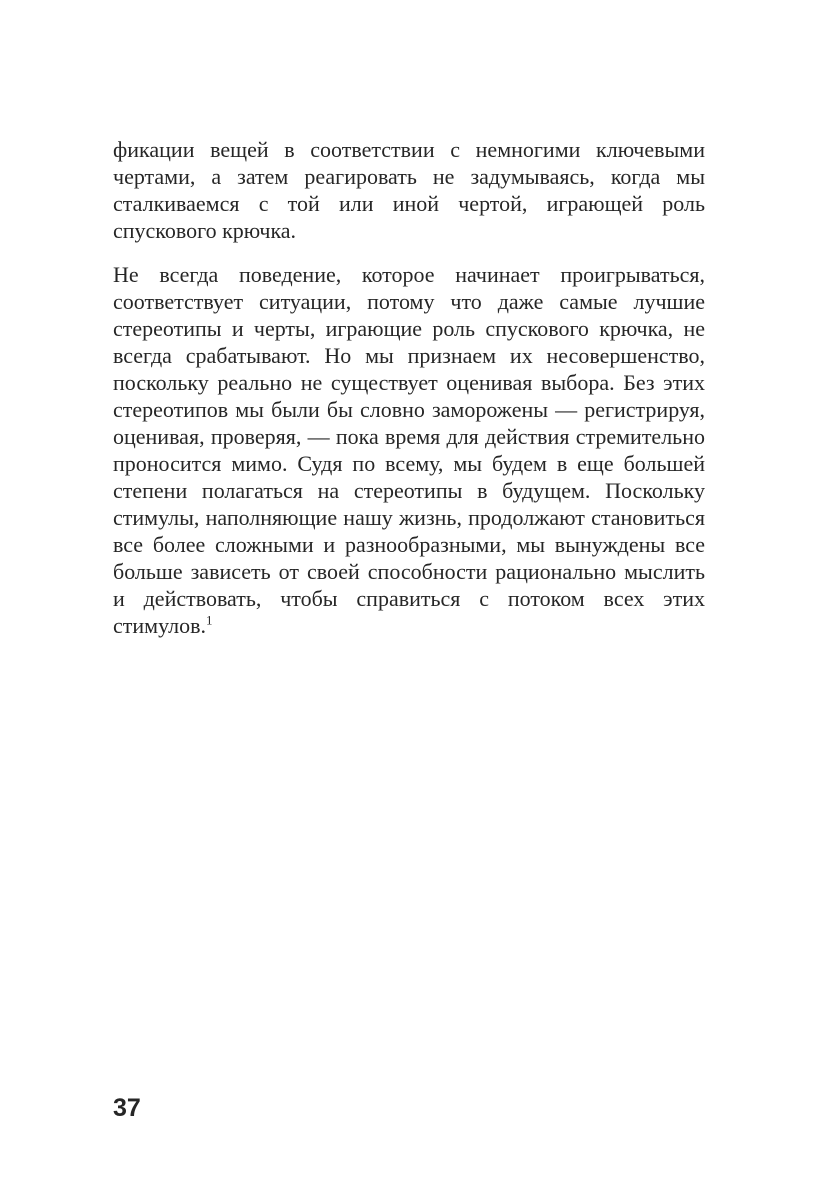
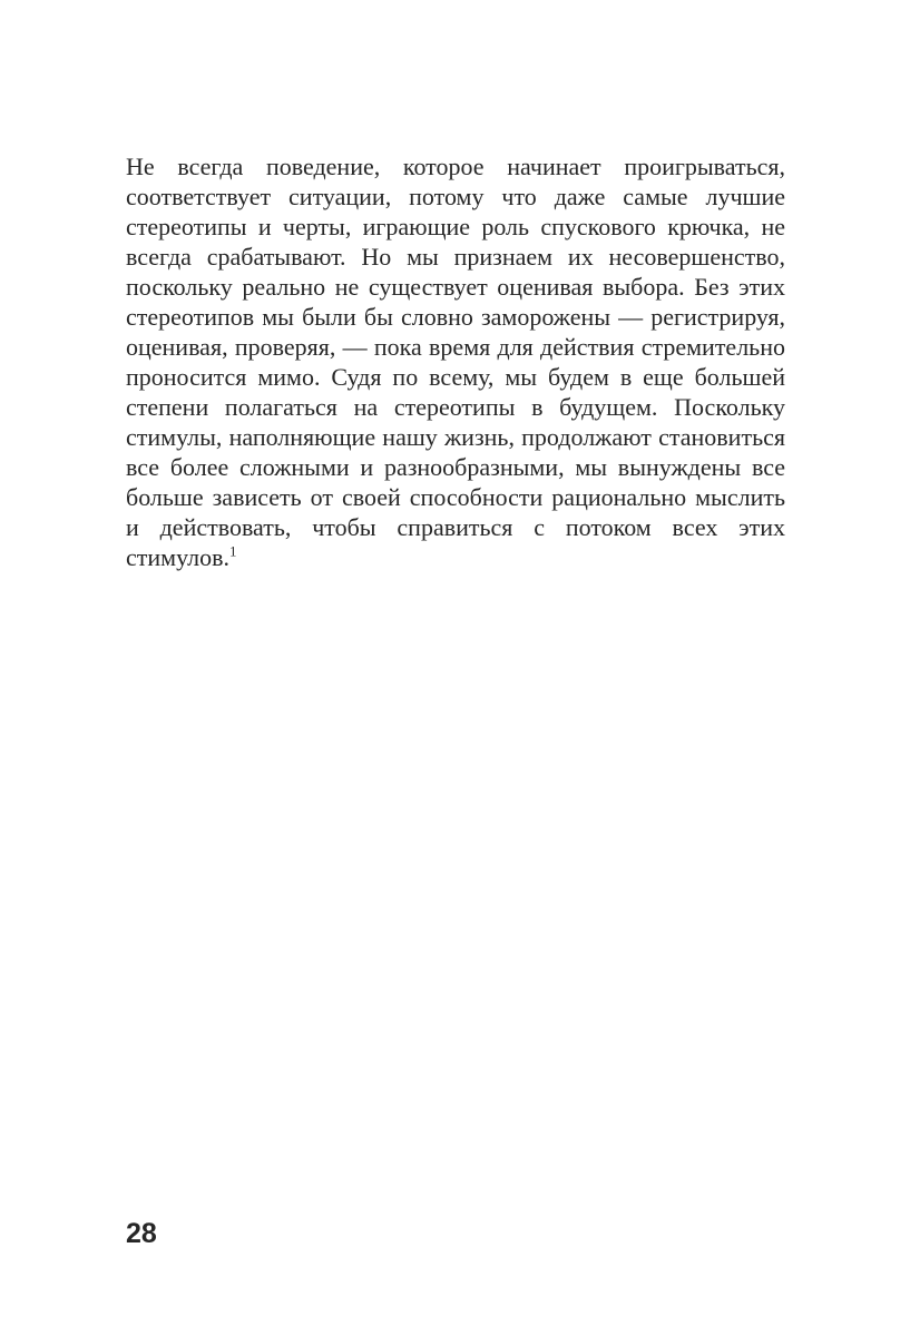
- фикации вещей в соответствии с немногими ключевыми чертами, а затем реагировать не задумываясь, когда мы сталкиваемся с той или иной чертой, играющей роль спускового крючка.
  Не всегда поведение, которое начинает проигрываться, соответствует ситуации, потому что даже самые лучшие стереотипы и черты, играющие роль спускового крючка, не всегда срабатывают. Но мы признаем их несовершенство, поскольку реально не существует оценивая выбора. Без этих стереотипов мы были бы словно заморожены — регистрируя, оценивая, проверяя, — пока время для действия стремительно проносится мимо. Судя по всему, мы будем в еще большей степени полагаться на стереотипы в будущем. Поскольку стимулы, наполняющие нашу жизнь, продолжают становиться все более сложными и разнообразными, мы вынуждены все больше зависеть от своей способности рационально мыслить и действовать, чтобы справиться с потоком всех этих стимулов.1
- 37
+ 28
